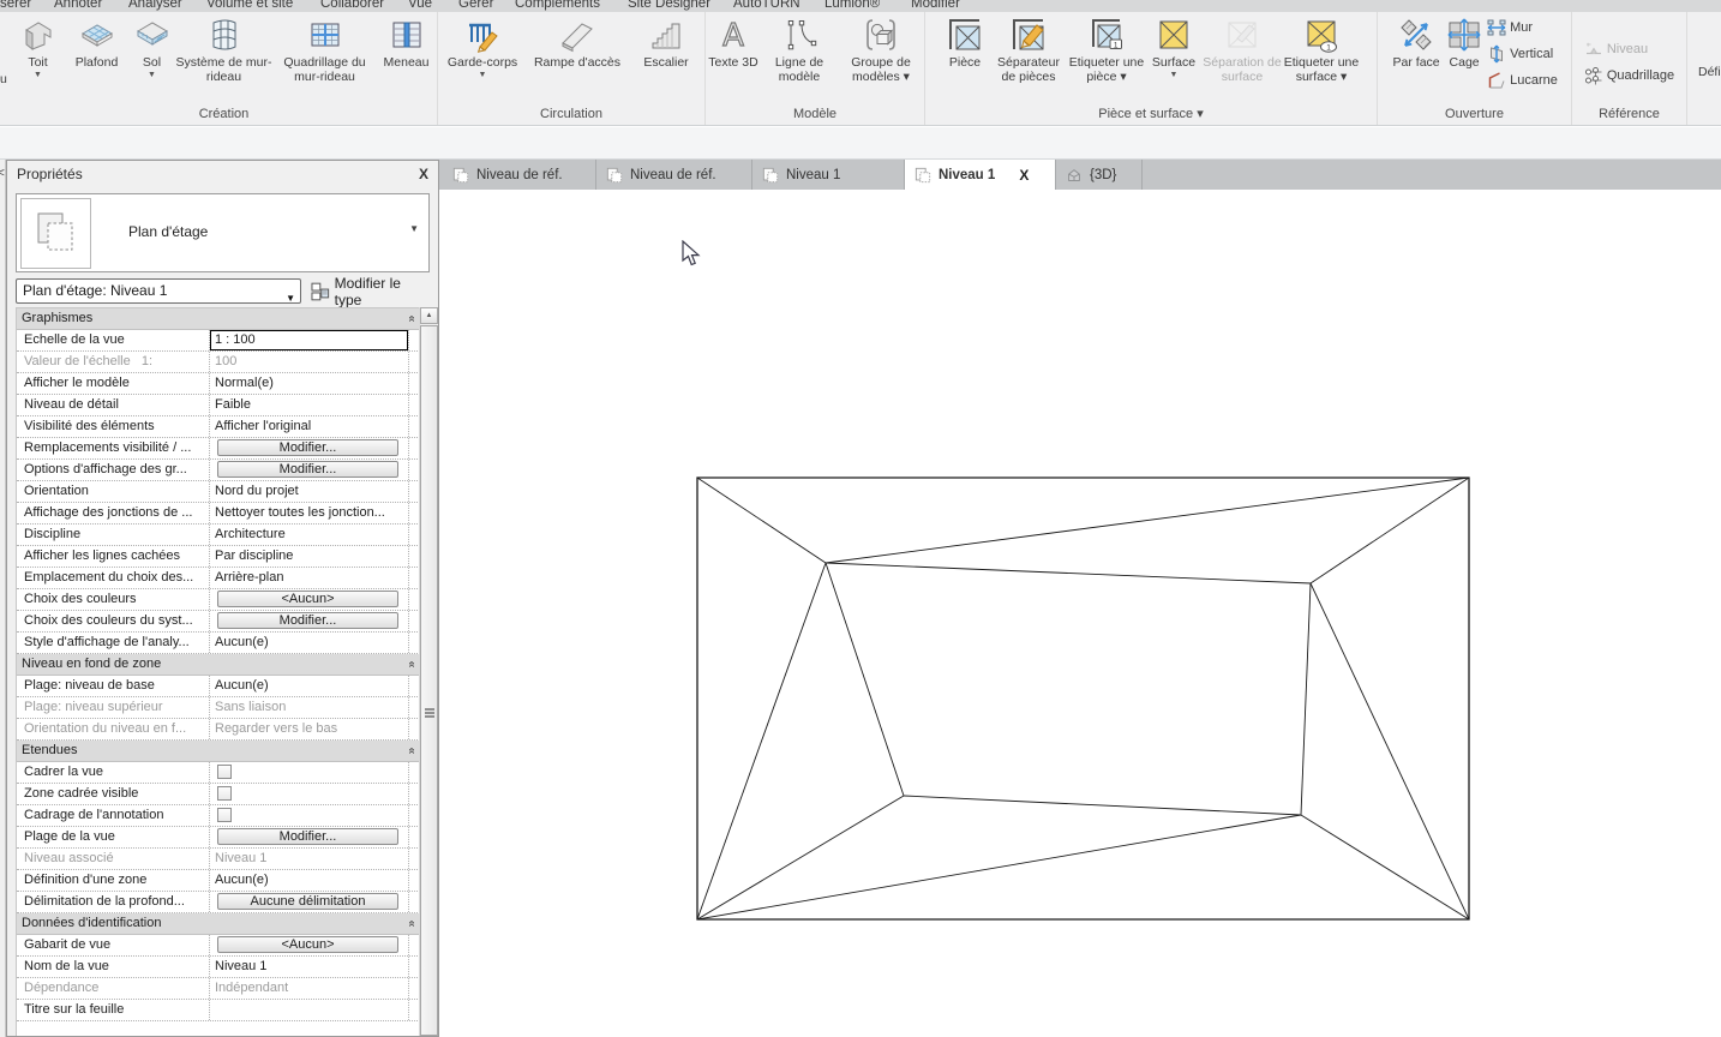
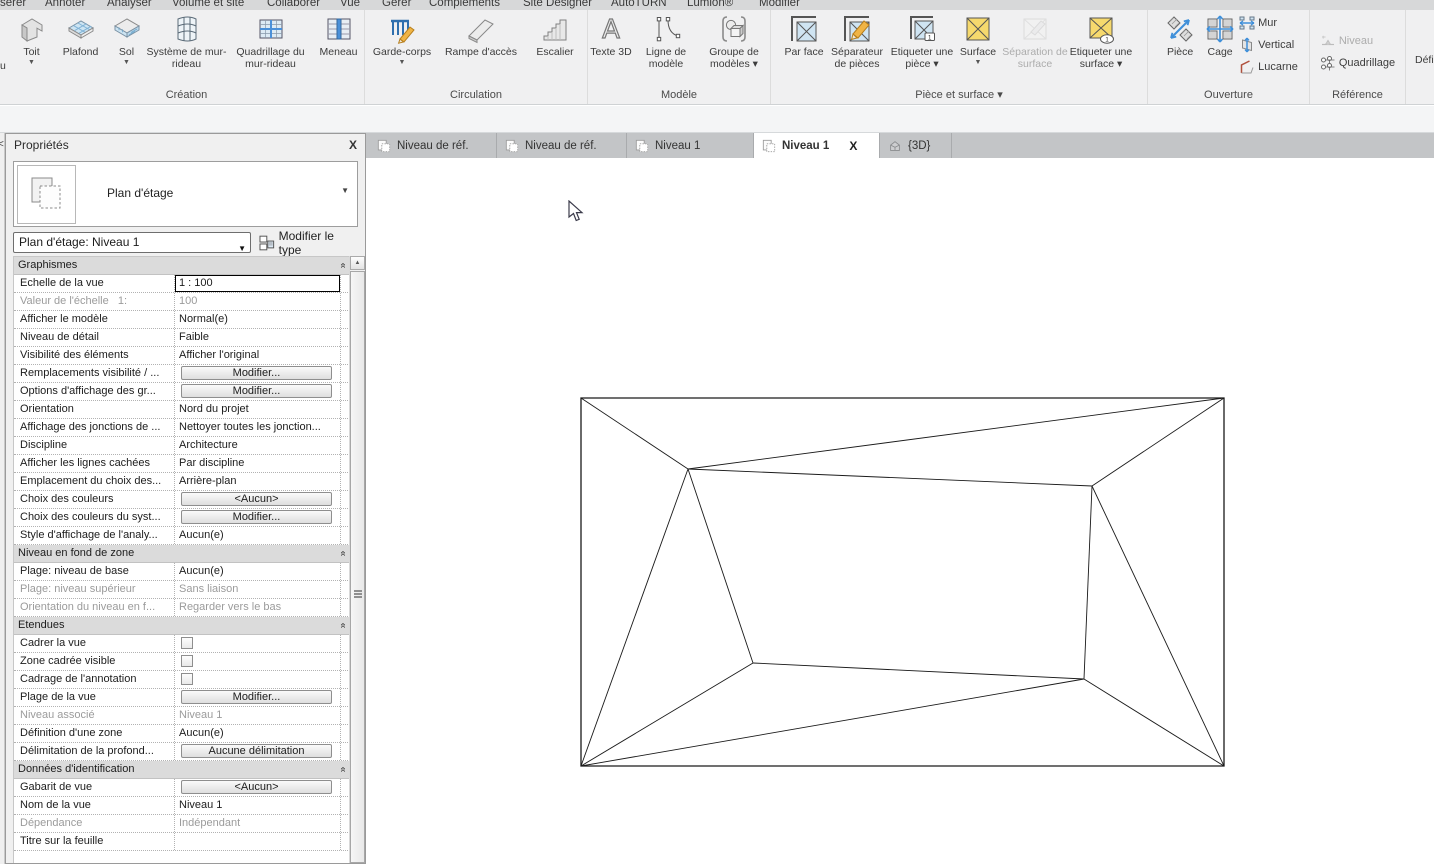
  sérer
  Annoter
  Analyser
  Volume et site
  Collaborer
  Vue
  Gérer
  Compléments
  Site Designer
  AutoTURN
  Lumion®
  Modifier
  u
  Toit
  Plafond
  Sol
  Système de mur-rideau
  Quadrillage du mur-rideau
  Meneau
  Création
  Garde-corps
  Rampe d'accès
  Escalier
  Circulation
  A
  Texte 3D
  Ligne de modèle
  Groupe de modèles ▾
  Modèle
- Pièce
+ Par face
  Séparateur de pièces
  Etiqueter une pièce ▾
  Surface
  Séparation de surface
  Etiqueter une surface ▾
  Pièce et surface ▾
- Par face
+ Pièce
  Cage
  Mur
  Vertical
  Lucarne
  Ouverture
  Niveau
  Quadrillage
  Référence
  Défi
  Niveau de réf.
  Niveau de réf.
  Niveau 1
  Niveau 1
  X
  {3D}
  <
  Propriétés
  X
  Plan d'étage
  ▼
  Plan d'étage: Niveau 1
  ▼
  Modifier le type
  Graphismes
  Echelle de la vue
  1 : 100
  Valeur de l'échelle 1:
  100
  Afficher le modèle
  Normal(e)
  Niveau de détail
  Faible
  Visibilité des éléments
  Afficher l'original
  Remplacements visibilité / ...
  Modifier...
  Options d'affichage des gr...
  Modifier...
  Orientation
  Nord du projet
  Affichage des jonctions de ...
  Nettoyer toutes les jonction...
  Discipline
  Architecture
  Afficher les lignes cachées
  Par discipline
  Emplacement du choix des...
  Arrière-plan
  Choix des couleurs
  <Aucun>
  Choix des couleurs du syst...
  Modifier...
  Style d'affichage de l'analy...
  Aucun(e)
  Niveau en fond de zone
  Plage: niveau de base
  Aucun(e)
  Plage: niveau supérieur
  Sans liaison
  Orientation du niveau en f...
  Regarder vers le bas
  Etendues
  Cadrer la vue
  Zone cadrée visible
  Cadrage de l'annotation
  Plage de la vue
  Modifier...
  Niveau associé
  Niveau 1
  Définition d'une zone
  Aucun(e)
  Délimitation de la profond...
  Aucune délimitation
  Données d'identification
  Gabarit de vue
  <Aucun>
  Nom de la vue
  Niveau 1
  Dépendance
  Indépendant
  Titre sur la feuille
